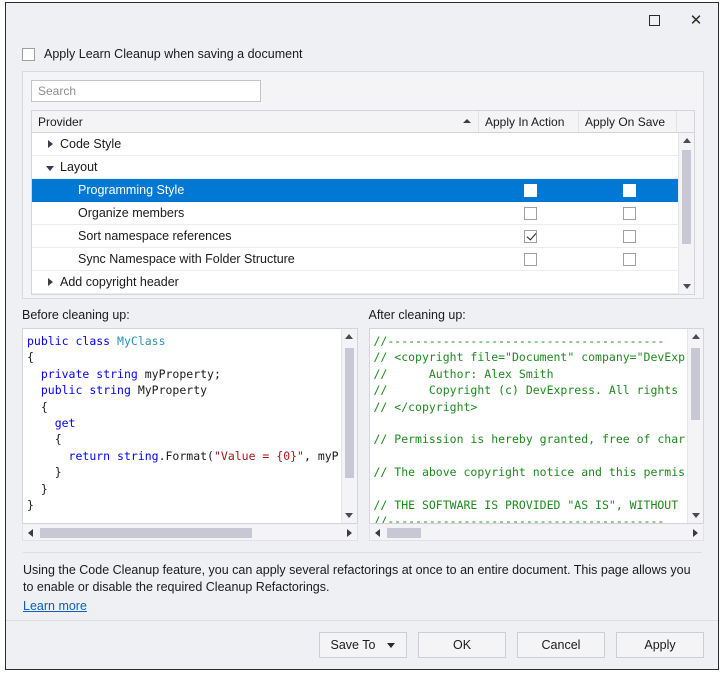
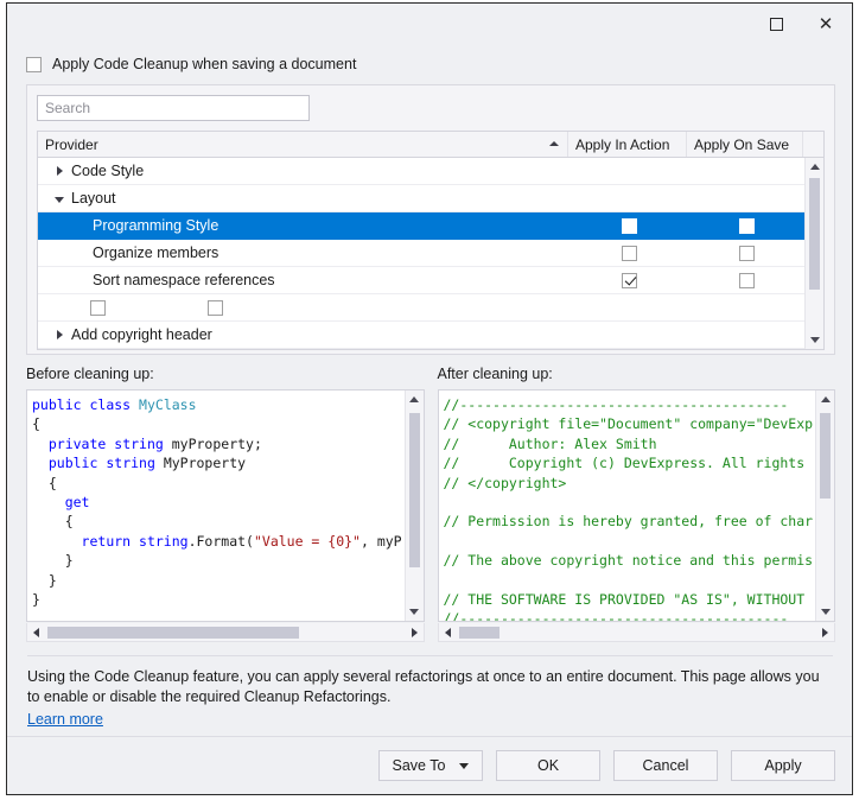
  ✕
- Apply Learn Cleanup when saving a document
+ Apply Code Cleanup when saving a document
  Search
  Provider
  Apply In Action
  Apply On Save
  Code Style
  Layout
  Programming Style
  Organize members
  Sort namespace references
- Sync Namespace with Folder Structure
  Add copyright header
  Before cleaning up:
  public class MyClass
  {
  private string myProperty;
  public string MyProperty
  {
  get
  {
  return string.Format("Value = {0}", myP
  }
  }
  }
  After cleaning up:
  //---------------------------------------- // <copyright file="Document" company="DevExp // Author: Alex Smith // Copyright (c) DevExpress. All rights // </copyright> // Permission is hereby granted, free of char // The above copyright notice and this permis // THE SOFTWARE IS PROVIDED "AS IS", WITHOUT //----------------------------------------
  Using the Code Cleanup feature, you can apply several refactorings at once to an entire document. This page allows you to enable or disable the required Cleanup Refactorings.
  Learn more
  Save To
  OK
  Cancel
  Apply
